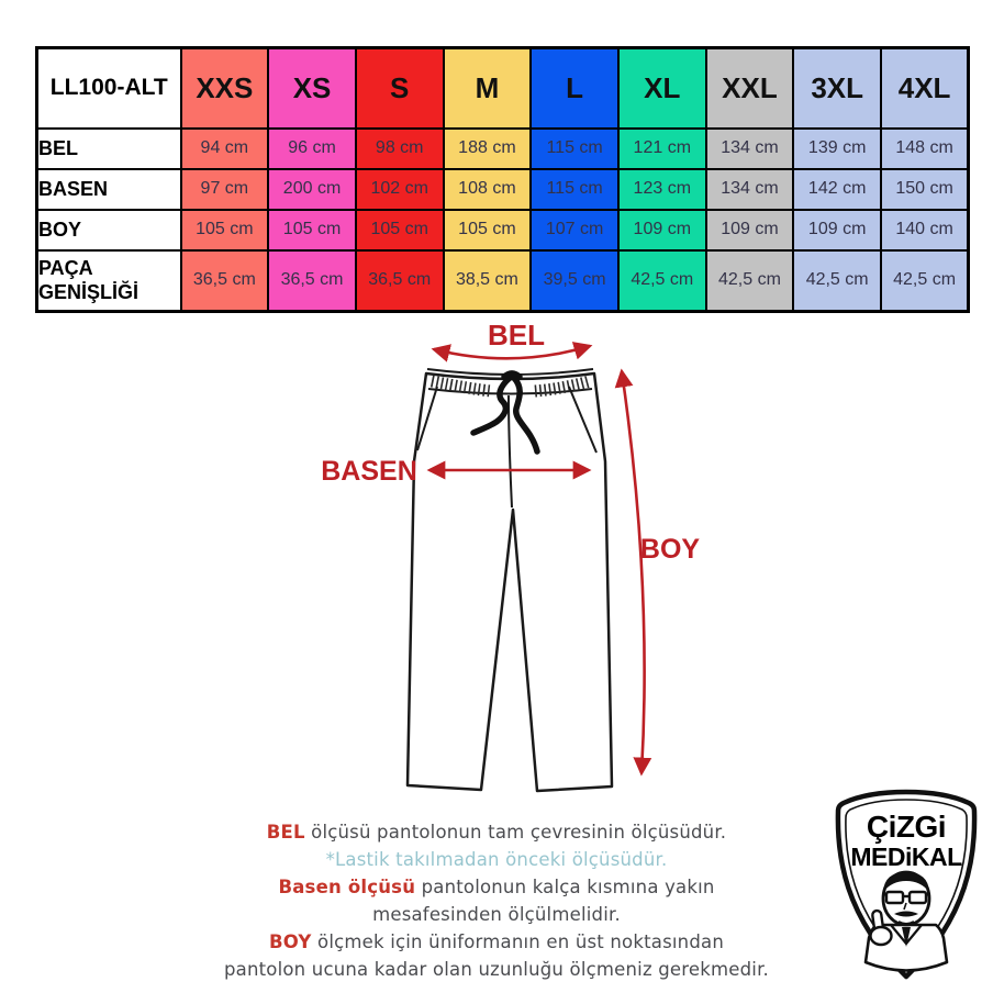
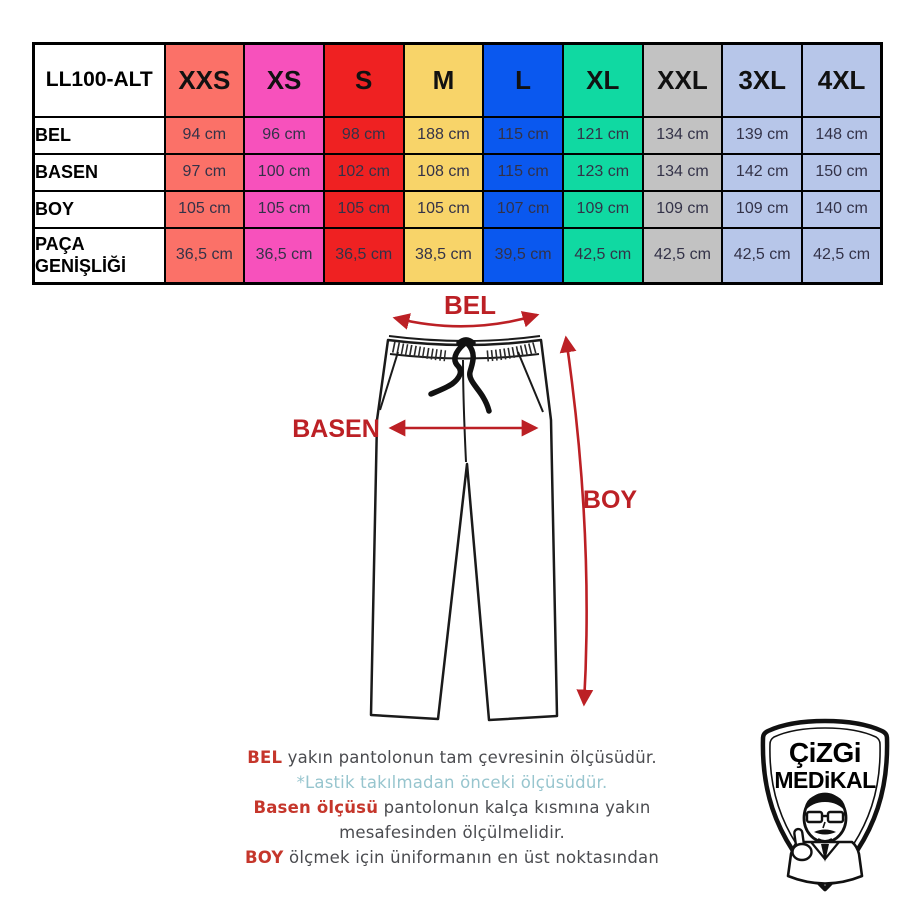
  LL100-ALT	XXS	XS	S	M	L	XL	XXL	3XL	4XL
  BEL	94 cm	96 cm	98 cm	188 cm	115 cm	121 cm	134 cm	139 cm	148 cm
- BASEN	97 cm	200 cm	102 cm	108 cm	115 cm	123 cm	134 cm	142 cm	150 cm
+ BASEN	97 cm	100 cm	102 cm	108 cm	115 cm	123 cm	134 cm	142 cm	150 cm
  BOY	105 cm	105 cm	105 cm	105 cm	107 cm	109 cm	109 cm	109 cm	140 cm
  PAÇA GENİŞLİĞİ	36,5 cm	36,5 cm	36,5 cm	38,5 cm	39,5 cm	42,5 cm	42,5 cm	42,5 cm	42,5 cm
  BEL
  BASEN
  BOY
- BEL ölçüsü pantolonun tam çevresinin ölçüsüdür.
+ BEL yakın pantolonun tam çevresinin ölçüsüdür.
  *Lastik takılmadan önceki ölçüsüdür.
  Basen ölçüsü pantolonun kalça kısmına yakın
  mesafesinden ölçülmelidir.
  BOY ölçmek için üniformanın en üst noktasından
- pantolon ucuna kadar olan uzunluğu ölçmeniz gerekmedir.
  ÇiZGi
  MEDiKAL
